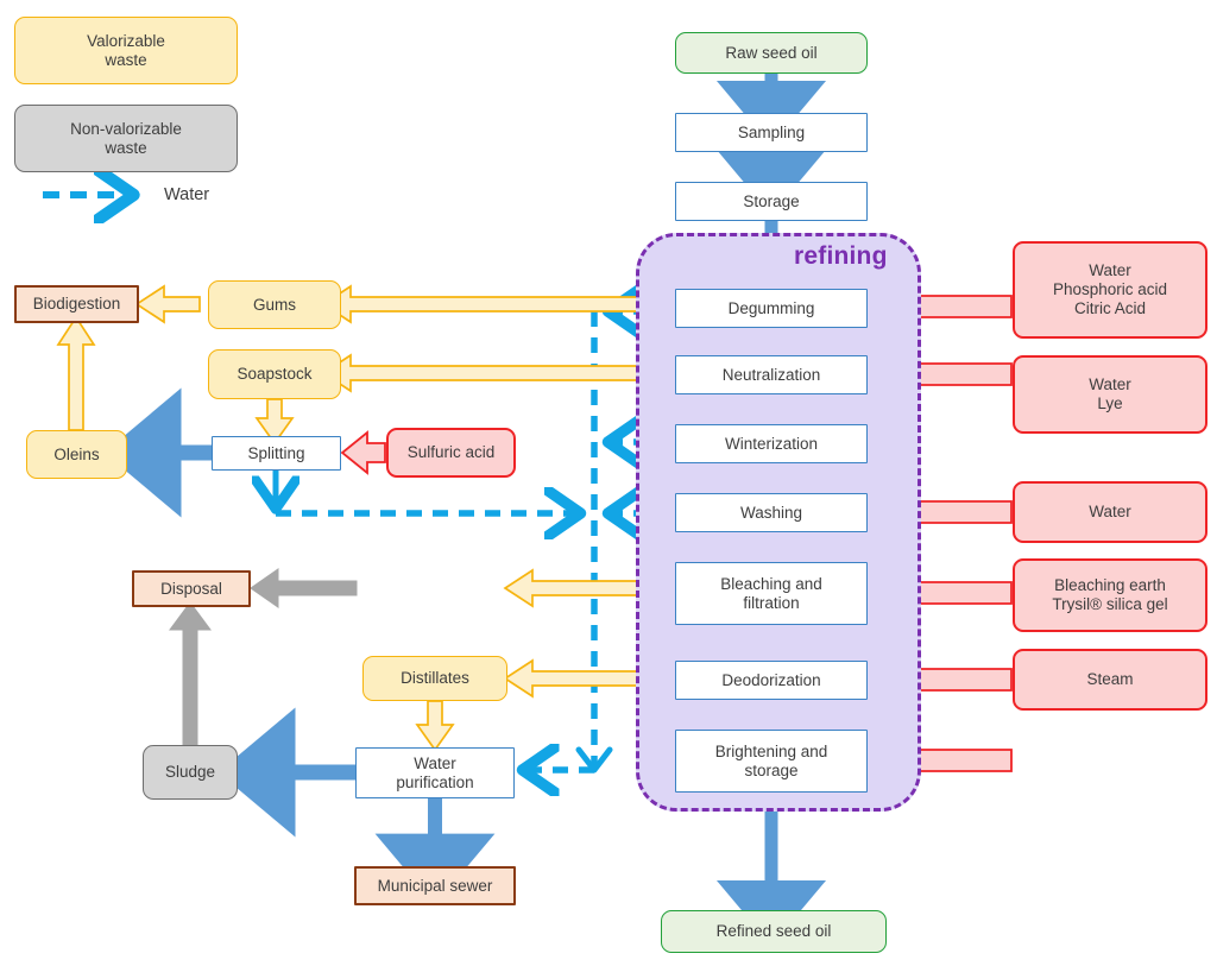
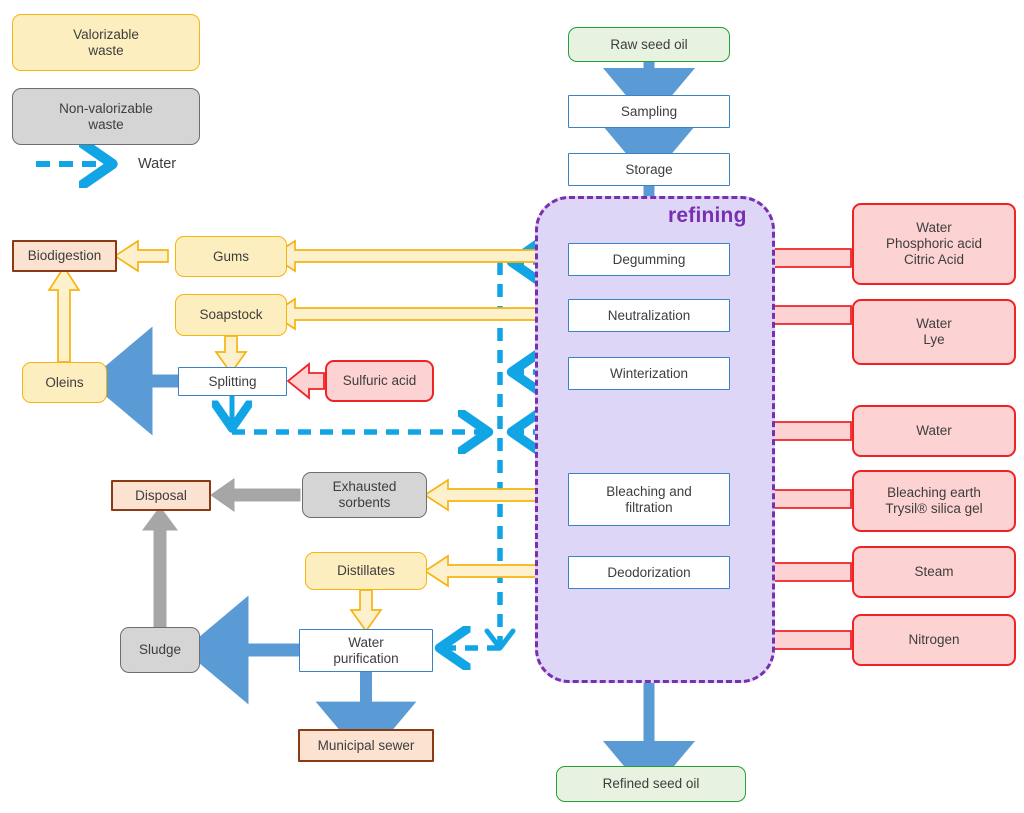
  refining
  Valorizable
  waste
  Non-valorizable
  waste
  Water
  Raw seed oil
  Sampling
  Storage
  Degumming
  Neutralization
  Winterization
- Washing
  Bleaching and
  filtration
  Deodorization
- Brightening and
- storage
  Refined seed oil
  Water
  Phosphoric acid
  Citric Acid
  Water
  Lye
  Water
  Bleaching earth
  Trysil® silica gel
  Steam
+ Nitrogen
  Sulfuric acid
  Gums
  Soapstock
  Oleins
  Biodigestion
  Splitting
+ Exhausted
+ sorbents
  Disposal
  Distillates
  Sludge
  Water
  purification
  Municipal sewer
